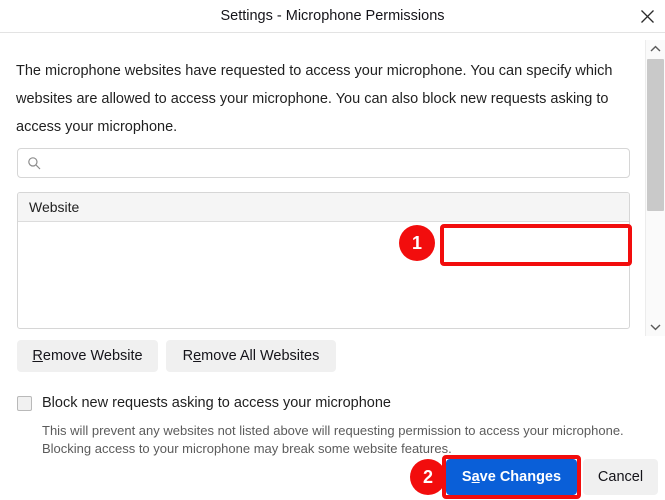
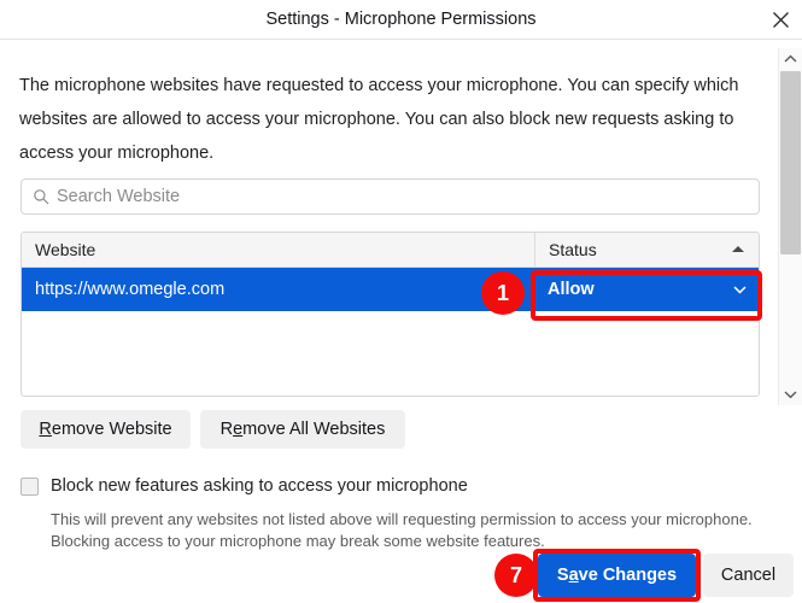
  Settings - Microphone Permissions
  The microphone websites have requested to access your microphone. You can specify which websites are allowed to access your microphone. You can also block new requests asking to access your microphone.
+ Search Website
  Website
+ Status
+ https://www.omegle.com
+ Allow
  Remove Website
  Remove All Websites
- Block new requests asking to access your microphone
+ Block new features asking to access your microphone
  This will prevent any websites not listed above will requesting permission to access your microphone. Blocking access to your microphone may break some website features.
  Save Changes
  Cancel
  1
- 2
+ 7
